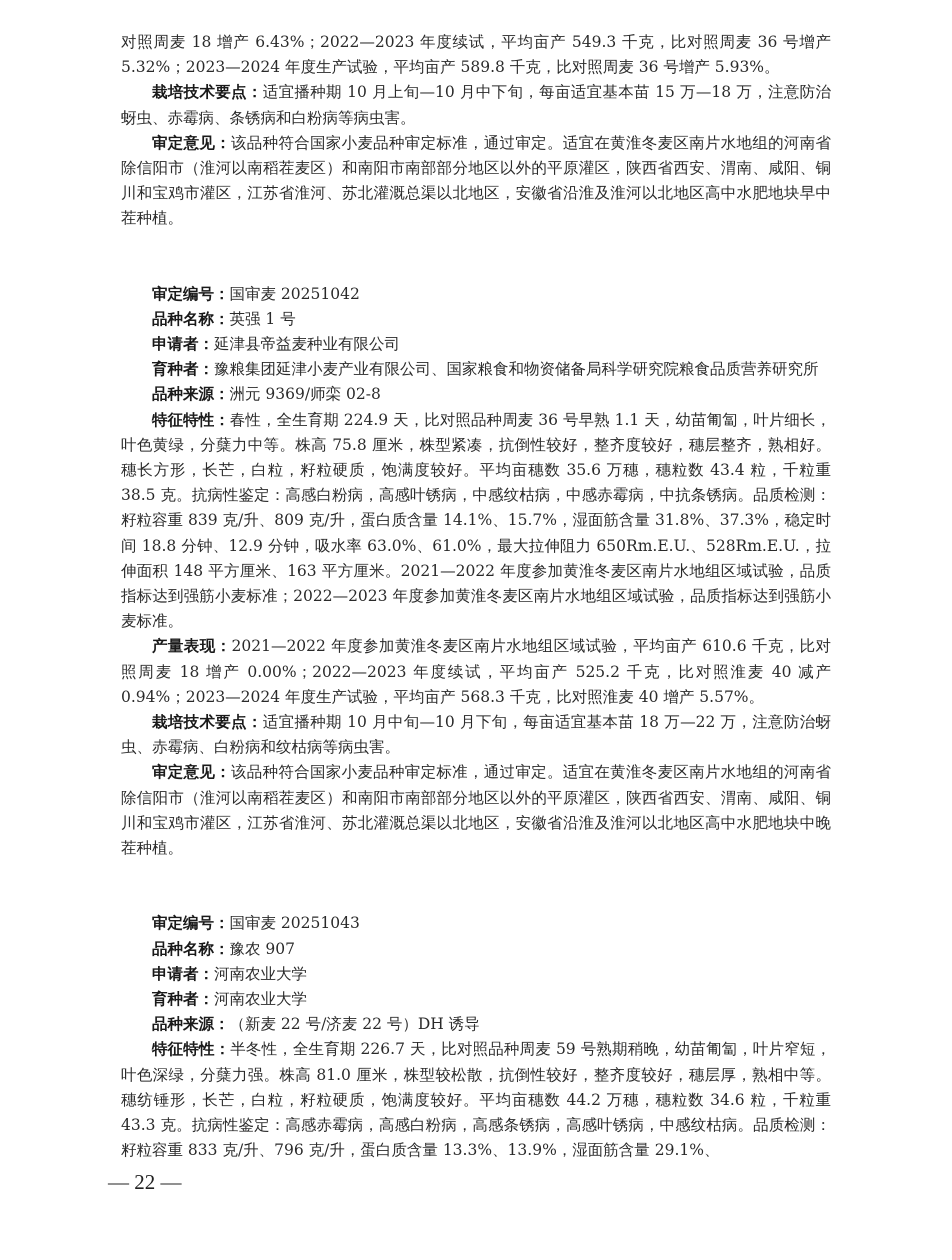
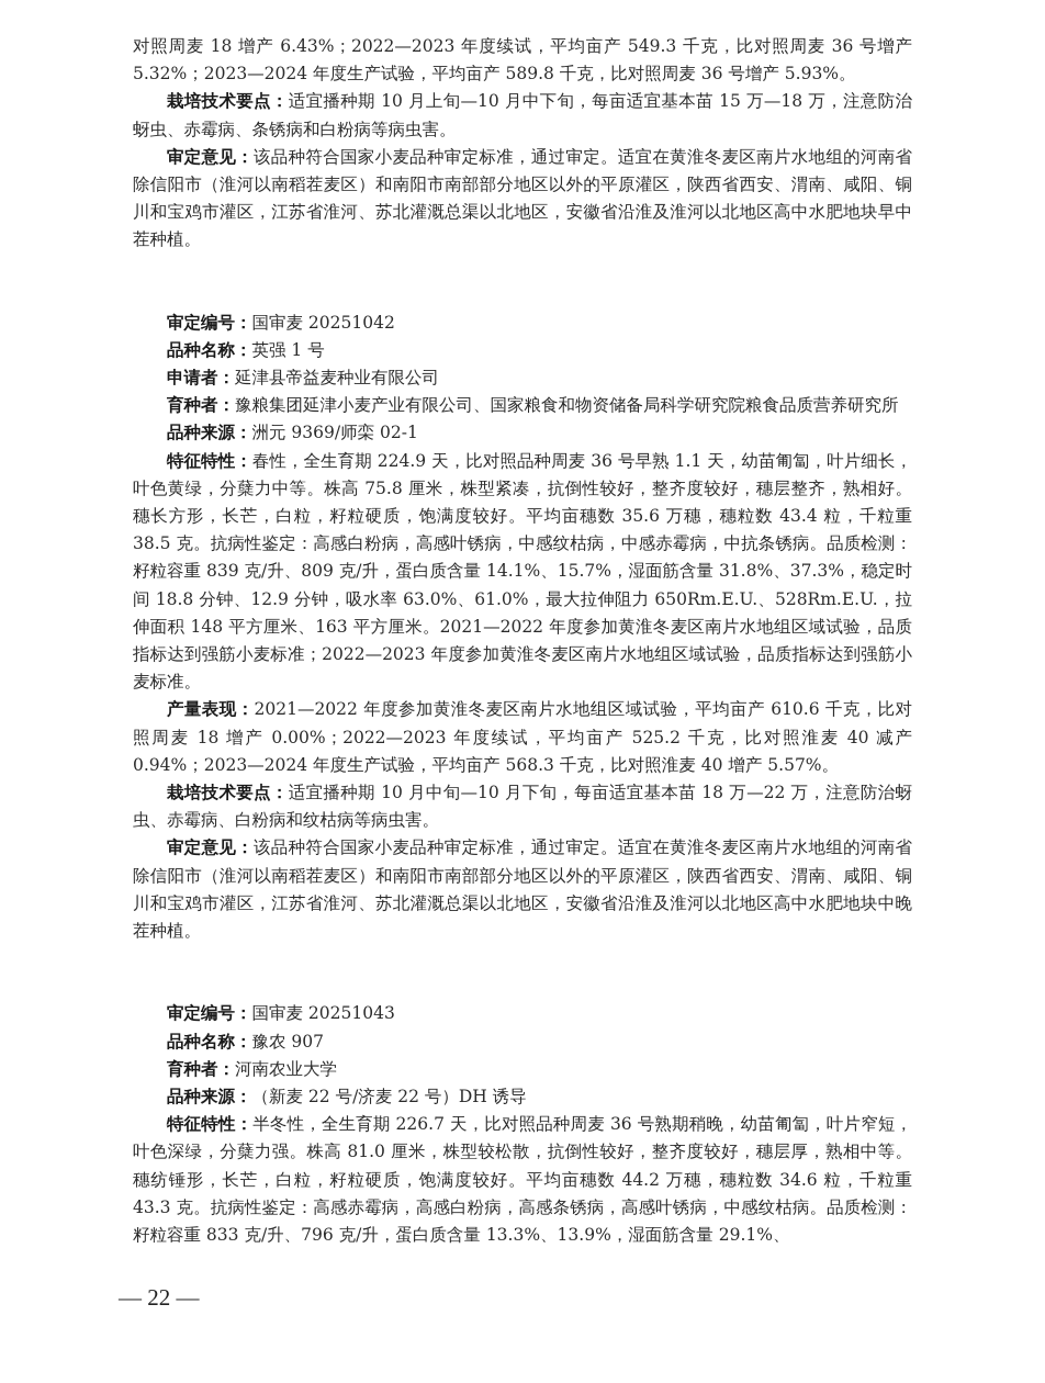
  对照周麦 18 增产 6.43%；2022—2023 年度续试，平均亩产 549.3 千克，比对照周麦 36 号增产 5.32%；2023—2024 年度生产试验，平均亩产 589.8 千克，比对照周麦 36 号增产 5.93%。
  栽培技术要点：适宜播种期 10 月上旬—10 月中下旬，每亩适宜基本苗 15 万—18 万，注意防治蚜虫、赤霉病、条锈病和白粉病等病虫害。
  审定意见：该品种符合国家小麦品种审定标准，通过审定。适宜在黄淮冬麦区南片水地组的河南省除信阳市（淮河以南稻茬麦区）和南阳市南部部分地区以外的平原灌区，陕西省西安、渭南、咸阳、铜川和宝鸡市灌区，江苏省淮河、苏北灌溉总渠以北地区，安徽省沿淮及淮河以北地区高中水肥地块早中茬种植。
  审定编号：国审麦 20251042
  品种名称：英强 1 号
  申请者：延津县帝益麦种业有限公司
  育种者：豫粮集团延津小麦产业有限公司、国家粮食和物资储备局科学研究院粮食品质营养研究所
- 品种来源：洲元 9369/师栾 02-8
+ 品种来源：洲元 9369/师栾 02-1
  特征特性：春性，全生育期 224.9 天，比对照品种周麦 36 号早熟 1.1 天，幼苗匍匐，叶片细长，叶色黄绿，分蘖力中等。株高 75.8 厘米，株型紧凑，抗倒性较好，整齐度较好，穗层整齐，熟相好。穗长方形，长芒，白粒，籽粒硬质，饱满度较好。平均亩穗数 35.6 万穗，穗粒数 43.4 粒，千粒重 38.5 克。抗病性鉴定：高感白粉病，高感叶锈病，中感纹枯病，中感赤霉病，中抗条锈病。品质检测：籽粒容重 839 克/升、809 克/升，蛋白质含量 14.1%、15.7%，湿面筋含量 31.8%、37.3%，稳定时间 18.8 分钟、12.9 分钟，吸水率 63.0%、61.0%，最大拉伸阻力 650Rm.E.U.、528Rm.E.U.，拉伸面积 148 平方厘米、163 平方厘米。2021—2022 年度参加黄淮冬麦区南片水地组区域试验，品质指标达到强筋小麦标准；2022—2023 年度参加黄淮冬麦区南片水地组区域试验，品质指标达到强筋小麦标准。
  产量表现：2021—2022 年度参加黄淮冬麦区南片水地组区域试验，平均亩产 610.6 千克，比对照周麦 18 增产 0.00%；2022—2023 年度续试，平均亩产 525.2 千克，比对照淮麦 40 减产 0.94%；2023—2024 年度生产试验，平均亩产 568.3 千克，比对照淮麦 40 增产 5.57%。
  栽培技术要点：适宜播种期 10 月中旬—10 月下旬，每亩适宜基本苗 18 万—22 万，注意防治蚜虫、赤霉病、白粉病和纹枯病等病虫害。
  审定意见：该品种符合国家小麦品种审定标准，通过审定。适宜在黄淮冬麦区南片水地组的河南省除信阳市（淮河以南稻茬麦区）和南阳市南部部分地区以外的平原灌区，陕西省西安、渭南、咸阳、铜川和宝鸡市灌区，江苏省淮河、苏北灌溉总渠以北地区，安徽省沿淮及淮河以北地区高中水肥地块中晚茬种植。
  审定编号：国审麦 20251043
  品种名称：豫农 907
- 申请者：河南农业大学
  育种者：河南农业大学
  品种来源：（新麦 22 号/济麦 22 号）DH 诱导
- 特征特性：半冬性，全生育期 226.7 天，比对照品种周麦 59 号熟期稍晚，幼苗匍匐，叶片窄短，叶色深绿，分蘖力强。株高 81.0 厘米，株型较松散，抗倒性较好，整齐度较好，穗层厚，熟相中等。穗纺锤形，长芒，白粒，籽粒硬质，饱满度较好。平均亩穗数 44.2 万穗，穗粒数 34.6 粒，千粒重 43.3 克。抗病性鉴定：高感赤霉病，高感白粉病，高感条锈病，高感叶锈病，中感纹枯病。品质检测：籽粒容重 833 克/升、796 克/升，蛋白质含量 13.3%、13.9%，湿面筋含量 29.1%、
+ 特征特性：半冬性，全生育期 226.7 天，比对照品种周麦 36 号熟期稍晚，幼苗匍匐，叶片窄短，叶色深绿，分蘖力强。株高 81.0 厘米，株型较松散，抗倒性较好，整齐度较好，穗层厚，熟相中等。穗纺锤形，长芒，白粒，籽粒硬质，饱满度较好。平均亩穗数 44.2 万穗，穗粒数 34.6 粒，千粒重 43.3 克。抗病性鉴定：高感赤霉病，高感白粉病，高感条锈病，高感叶锈病，中感纹枯病。品质检测：籽粒容重 833 克/升、796 克/升，蛋白质含量 13.3%、13.9%，湿面筋含量 29.1%、
  — 22 —
